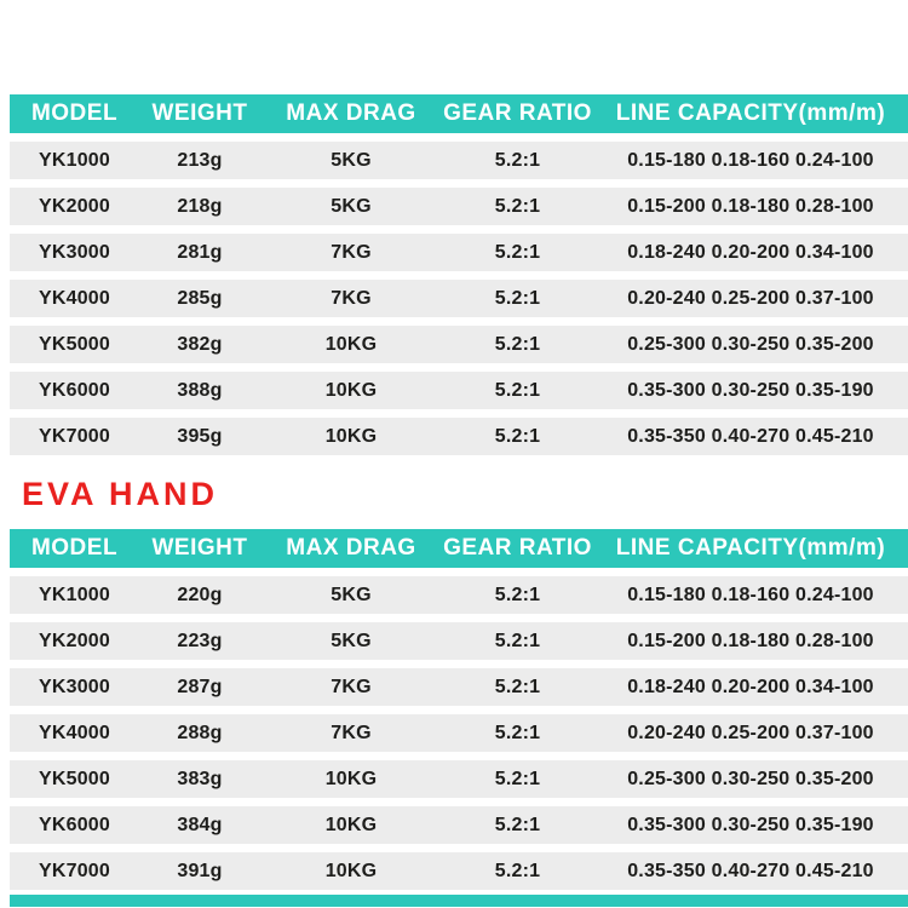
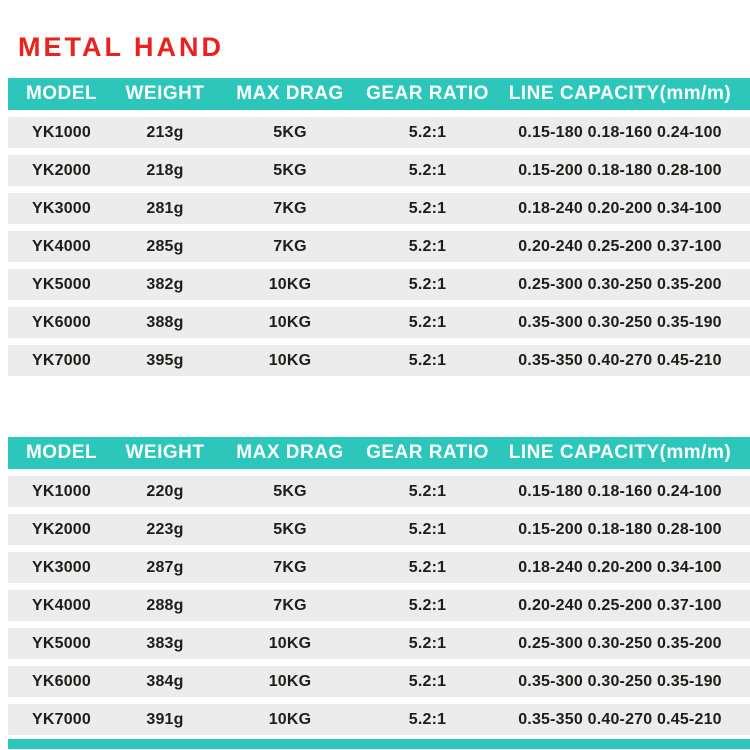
+ METAL HAND
  MODEL
  WEIGHT
  MAX DRAG
  GEAR RATIO
  LINE CAPACITY(mm/m)
  YK1000
  213g
  5KG
  5.2:1
  0.15-180 0.18-160 0.24-100
  YK2000
  218g
  5KG
  5.2:1
  0.15-200 0.18-180 0.28-100
  YK3000
  281g
  7KG
  5.2:1
  0.18-240 0.20-200 0.34-100
  YK4000
  285g
  7KG
  5.2:1
  0.20-240 0.25-200 0.37-100
  YK5000
  382g
  10KG
  5.2:1
  0.25-300 0.30-250 0.35-200
  YK6000
  388g
  10KG
  5.2:1
  0.35-300 0.30-250 0.35-190
  YK7000
  395g
  10KG
  5.2:1
  0.35-350 0.40-270 0.45-210
- EVA HAND
  MODEL
  WEIGHT
  MAX DRAG
  GEAR RATIO
  LINE CAPACITY(mm/m)
  YK1000
  220g
  5KG
  5.2:1
  0.15-180 0.18-160 0.24-100
  YK2000
  223g
  5KG
  5.2:1
  0.15-200 0.18-180 0.28-100
  YK3000
  287g
  7KG
  5.2:1
  0.18-240 0.20-200 0.34-100
  YK4000
  288g
  7KG
  5.2:1
  0.20-240 0.25-200 0.37-100
  YK5000
  383g
  10KG
  5.2:1
  0.25-300 0.30-250 0.35-200
  YK6000
  384g
  10KG
  5.2:1
  0.35-300 0.30-250 0.35-190
  YK7000
  391g
  10KG
  5.2:1
  0.35-350 0.40-270 0.45-210
